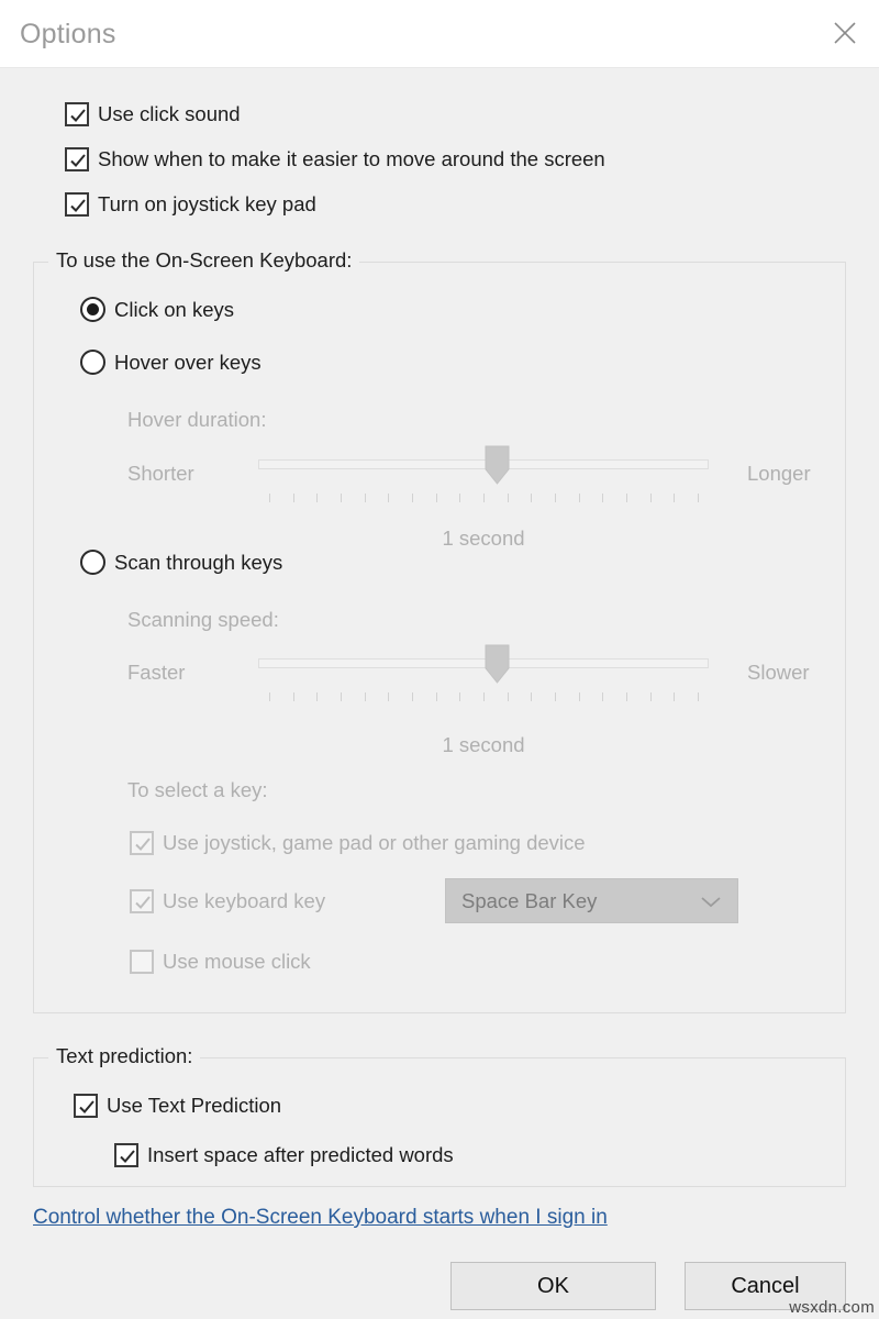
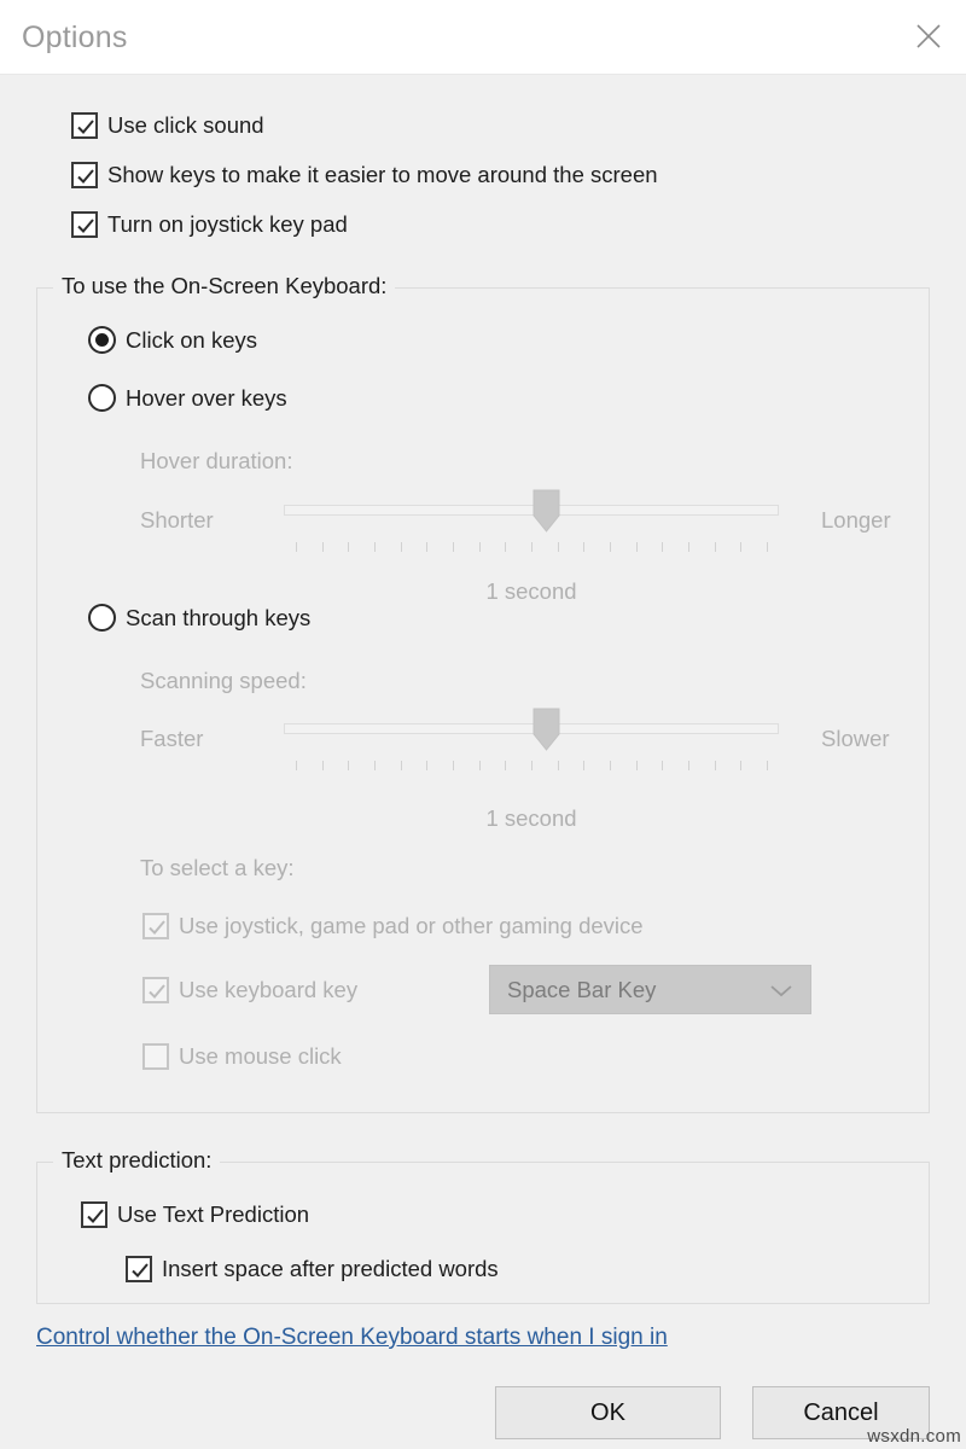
  Options
  Use click sound
- Show when to make it easier to move around the screen
+ Show keys to make it easier to move around the screen
  Turn on joystick key pad
  To use the On-Screen Keyboard:
  Click on keys
  Hover over keys
  Hover duration:
  Shorter
  Longer
  1 second
  Scan through keys
  Scanning speed:
  Faster
  Slower
  1 second
  To select a key:
  Use joystick, game pad or other gaming device
  Use keyboard key
  Space Bar Key
  Use mouse click
  Text prediction:
  Use Text Prediction
  Insert space after predicted words
  Control whether the On-Screen Keyboard starts when I sign in
  OK
  Cancel
  wsxdn.com
